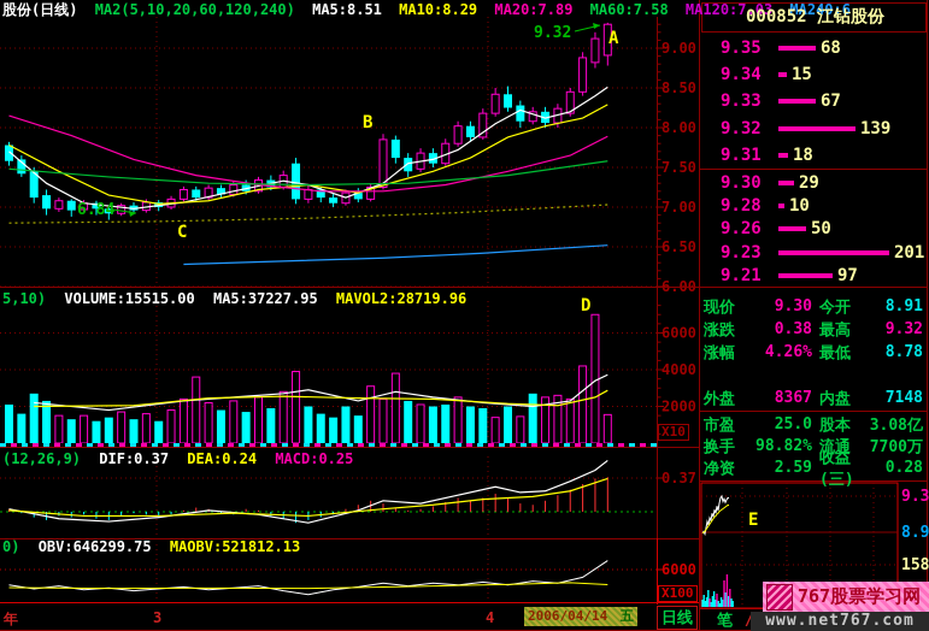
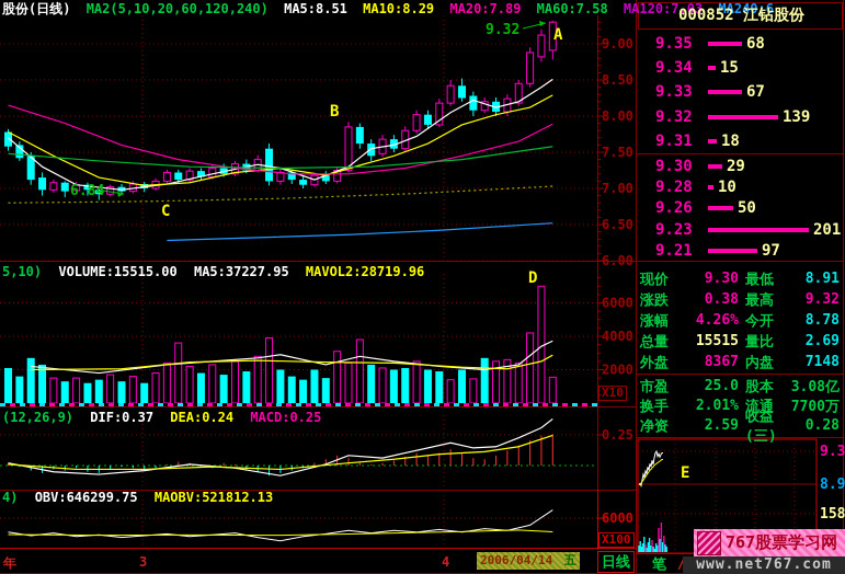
  9.00
  8.50
  8.00
  7.50
  7.00
  6.50
  9.32
  6.84
  A
  B
  C
  D
  6000
  4000
  2000
- 0.37
+ 0.25
  6000
  9.3
  8.9
  158
  E
  股份(日线) MA2(5,10,20,60,120,240) MA5:8.51 MA10:8.29 MA20:7.89 MA60:7.58 MA120:7.03 MA240:6
  5,10) VOLUME:15515.00 MA5:37227.95 MAVOL2:28719.96
  (12,26,9) DIF:0.37 DEA:0.24 MACD:0.25
- 0) OBV:646299.75 MAOBV:521812.13
+ 4) OBV:646299.75 MAOBV:521812.13
  X10
  X100
  000852 江钻股份
  9.35
  68
  9.34
  15
  9.33
  67
  9.32
  139
  9.31
  18
  9.30
  29
  9.28
  10
  9.26
  50
  9.23
  201
  9.21
  97
  现价
  9.30
- 今开
+ 最低
  8.91
  涨跌
  0.38
  最高
  9.32
  涨幅
  4.26%
- 最低
+ 今开
  8.78
+ 总量
+ 15515
+ 量比
+ 2.69
  外盘
  8367
  内盘
  7148
  市盈
  25.0
  股本
  3.08亿
  换手
- 98.82%
+ 2.01%
  流通
  7700万
  净资
  2.59
  收益(三)
  0.28
  年
  3
  4
  2006/04/14 五
  日线
  767股票学习网
  www.net767.com
